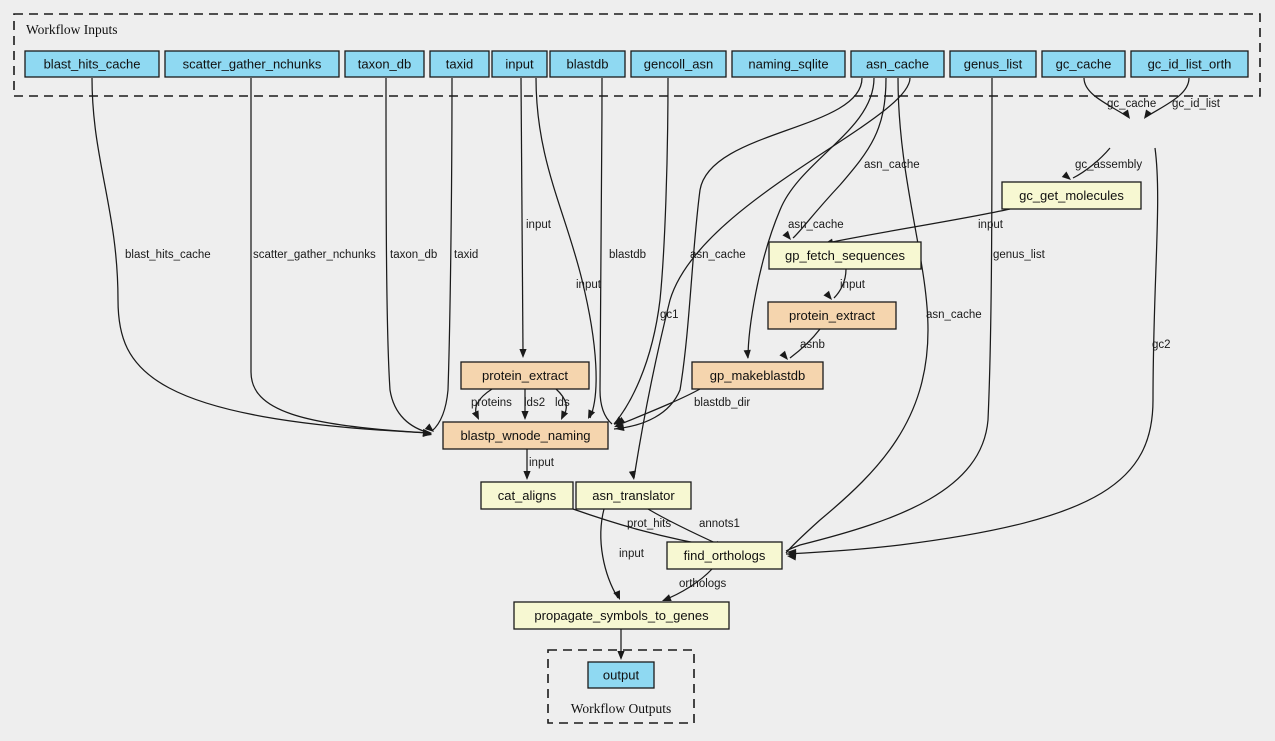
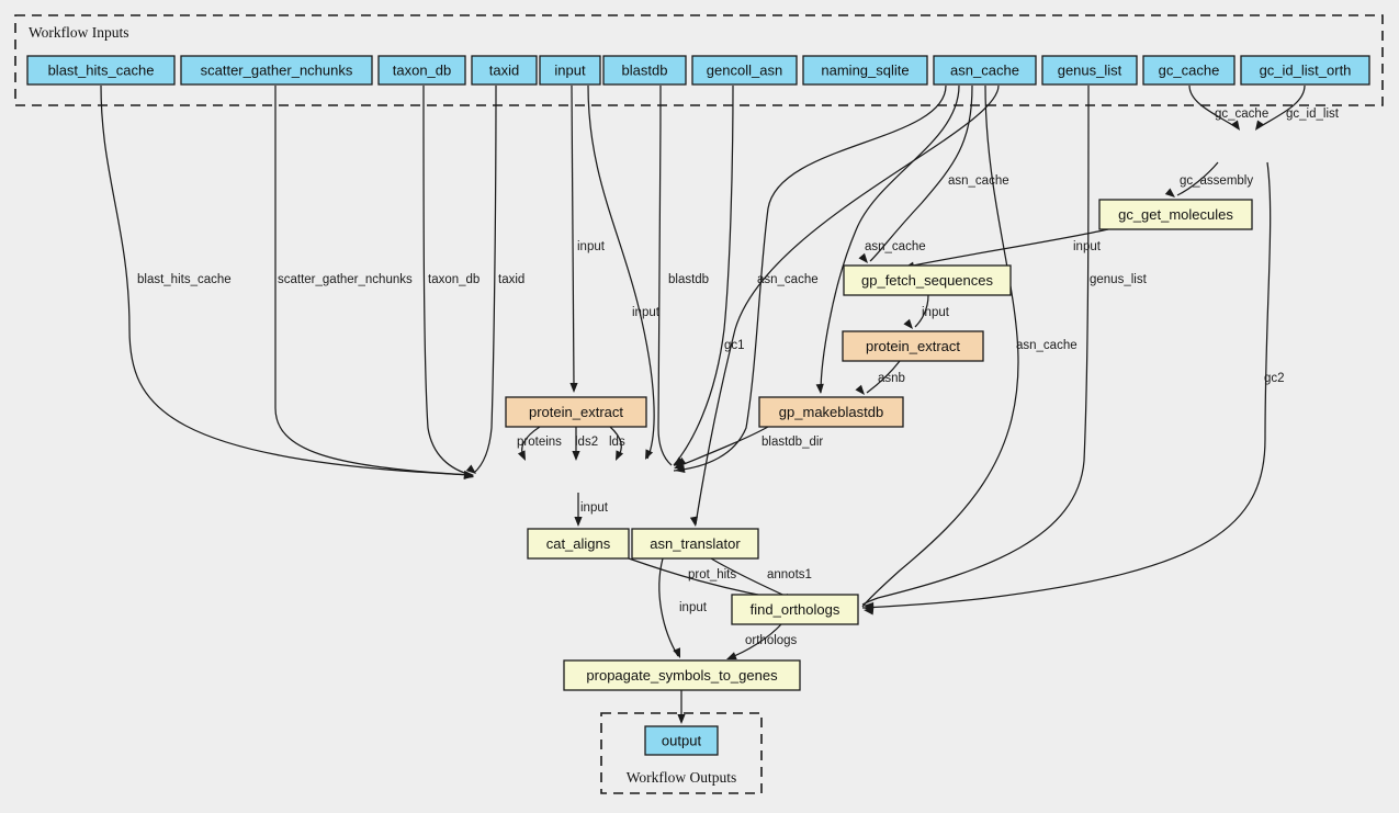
  Workflow Inputs
  Workflow Outputs
  blast_hits_cache
  scatter_gather_nchunks
  taxon_db
  taxid
  input
  input
  blastdb
  asn_cache
  gc1
  asn_cache
  asn_cache
  asn_cache
  genus_list
  input
  gc_cache
  gc_id_list
  gc_assembly
  gc2
  input
  asnb
  proteins
  lds2
  lds
  blastdb_dir
  input
  prot_hits
  annots1
  input
  orthologs
  blast_hits_cache
  scatter_gather_nchunks
  taxon_db
  taxid
  input
  blastdb
  gencoll_asn
  naming_sqlite
  asn_cache
  genus_list
  gc_cache
  gc_id_list_orth
  gc_get_molecules
  gp_fetch_sequences
  protein_extract
  gp_makeblastdb
  protein_extract
- blastp_wnode_naming
  cat_aligns
  asn_translator
  find_orthologs
  propagate_symbols_to_genes
  output
